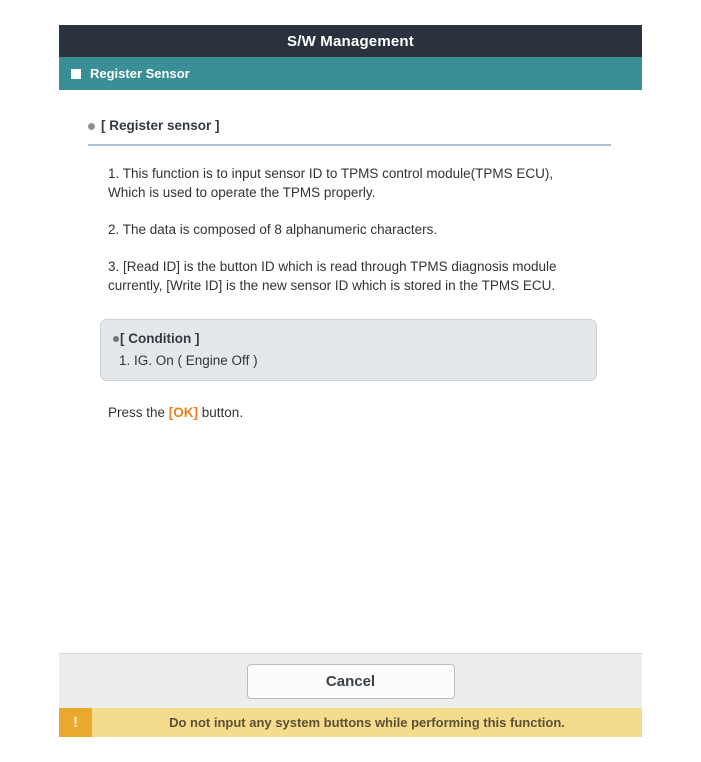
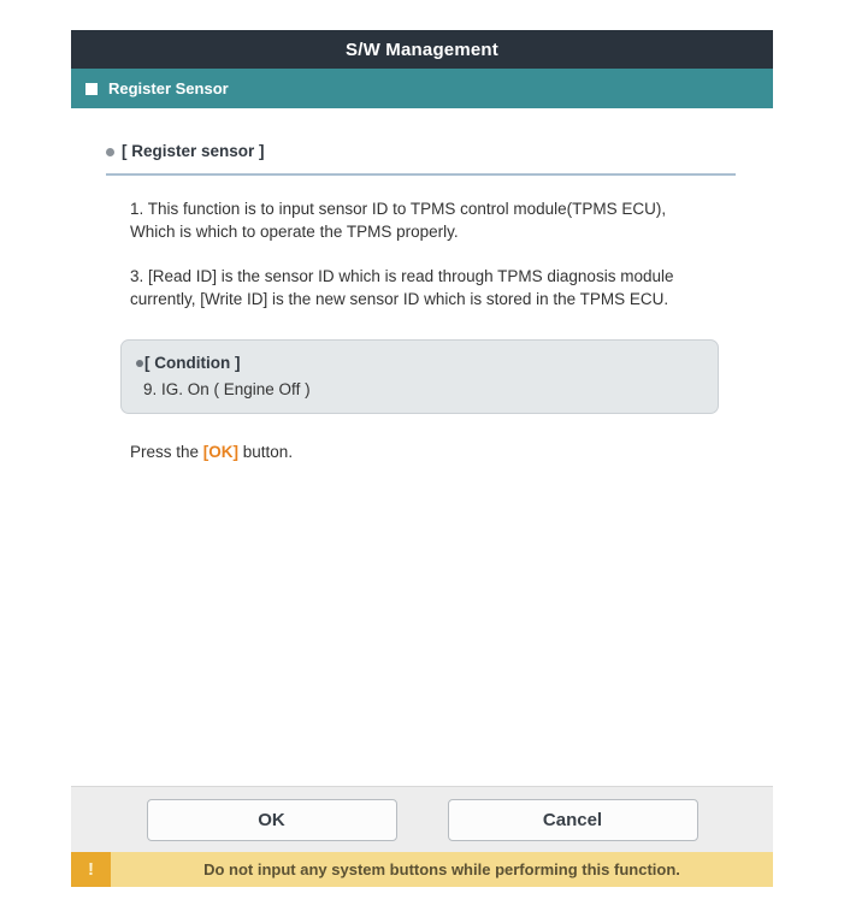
  S/W Management
  Register Sensor
  [ Register sensor ]
  1. This function is to input sensor ID to TPMS control module(TPMS ECU),
- Which is used to operate the TPMS properly.
+ Which is which to operate the TPMS properly.
- 2. The data is composed of 8 alphanumeric characters.
- 3. [Read ID] is the button ID which is read through TPMS diagnosis module
+ 3. [Read ID] is the sensor ID which is read through TPMS diagnosis module
  currently, [Write ID] is the new sensor ID which is stored in the TPMS ECU.
  [ Condition ]
- 1. IG. On ( Engine Off )
+ 9. IG. On ( Engine Off )
  Press the [OK] button.
+ OK
  Cancel
  !
  Do not input any system buttons while performing this function.
